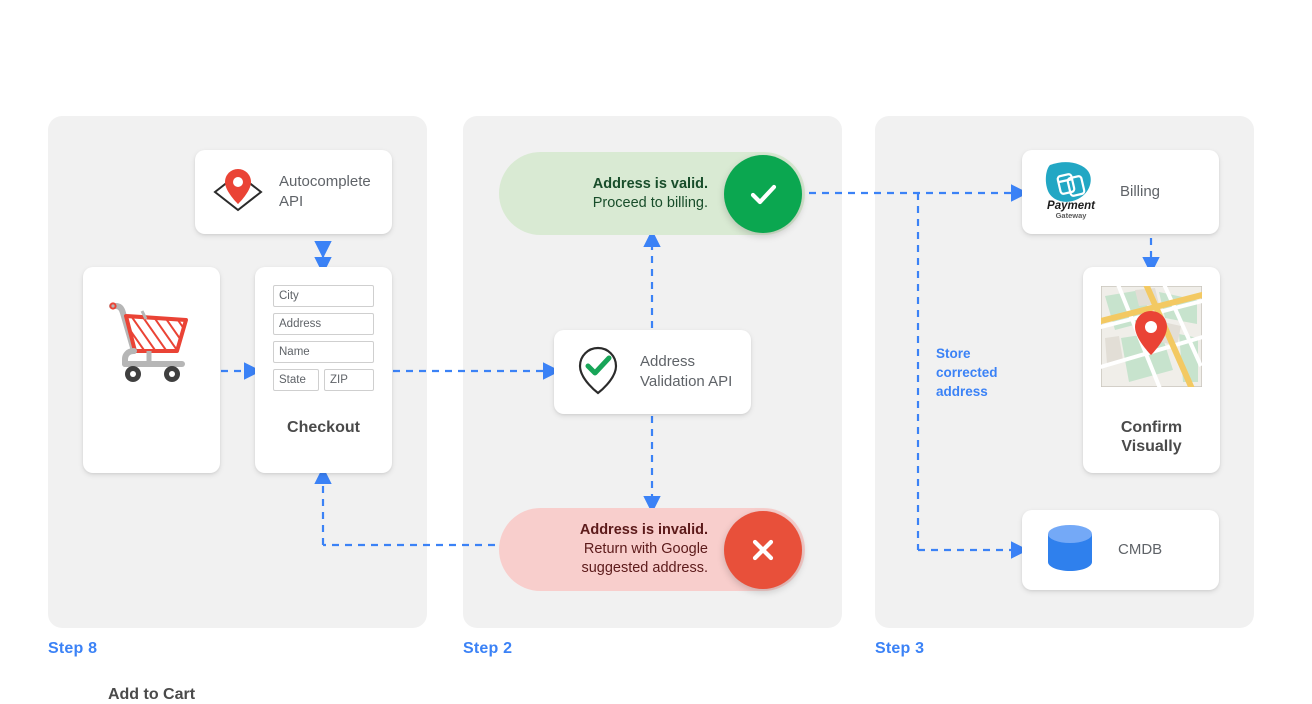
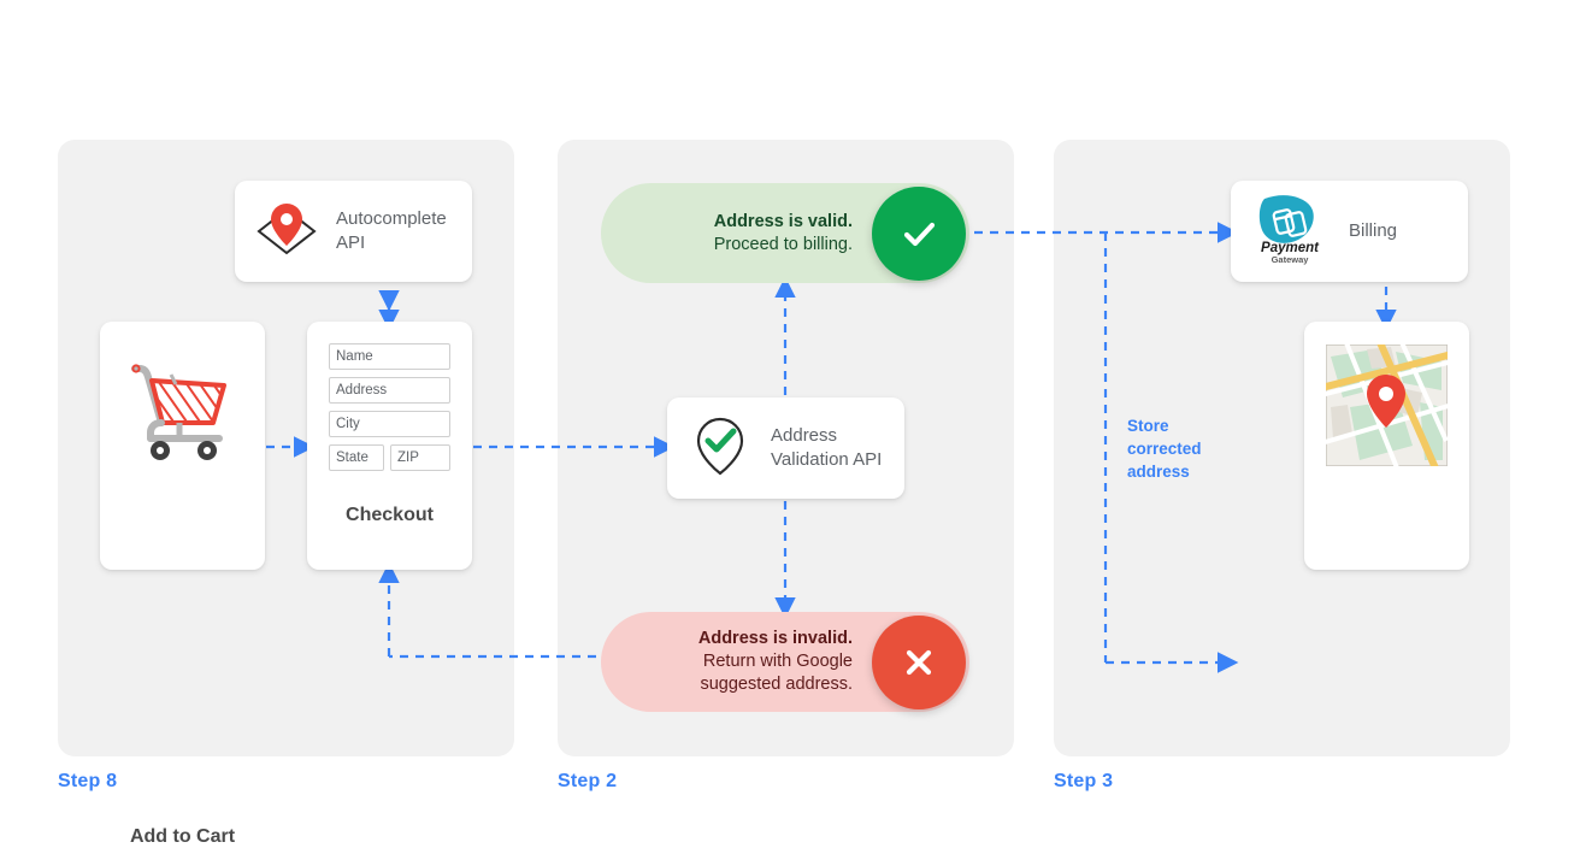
  Autocomplete
  API
  Add to Cart
- City
+ Name
  Address
- Name
+ City
  State
  ZIP
  Checkout
  Address is valid.
  Proceed to billing.
  Address
  Validation API
  Address is invalid.
  Return with Google
  suggested address.
  Payment
  Gateway
  Billing
- Confirm
- Visually
- CMDB
  Store
  corrected
  address
  Step 8
  Step 2
  Step 3
